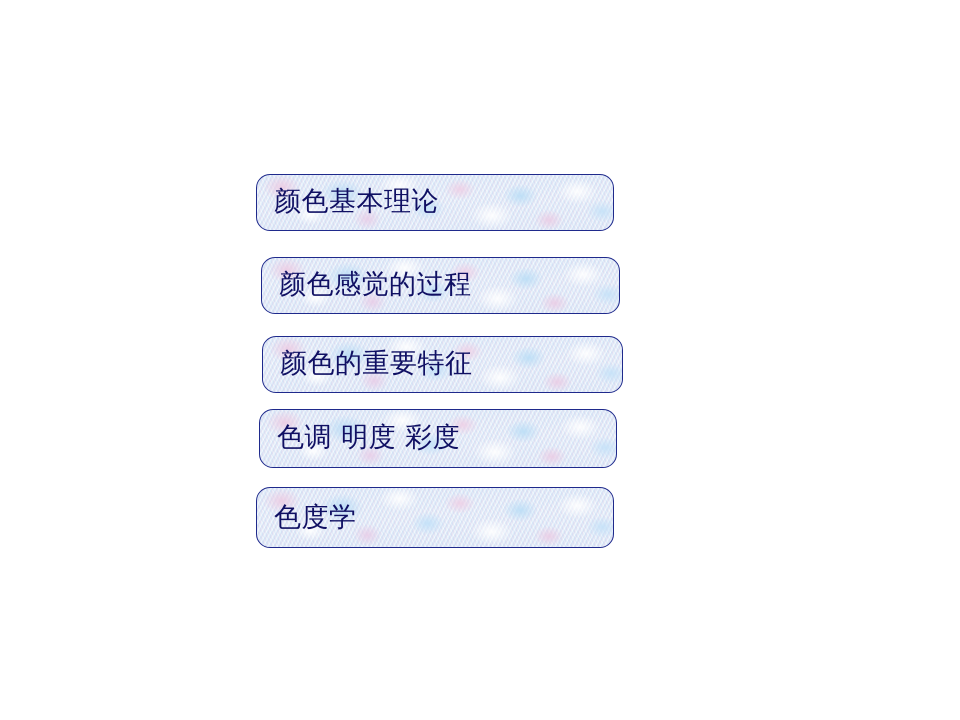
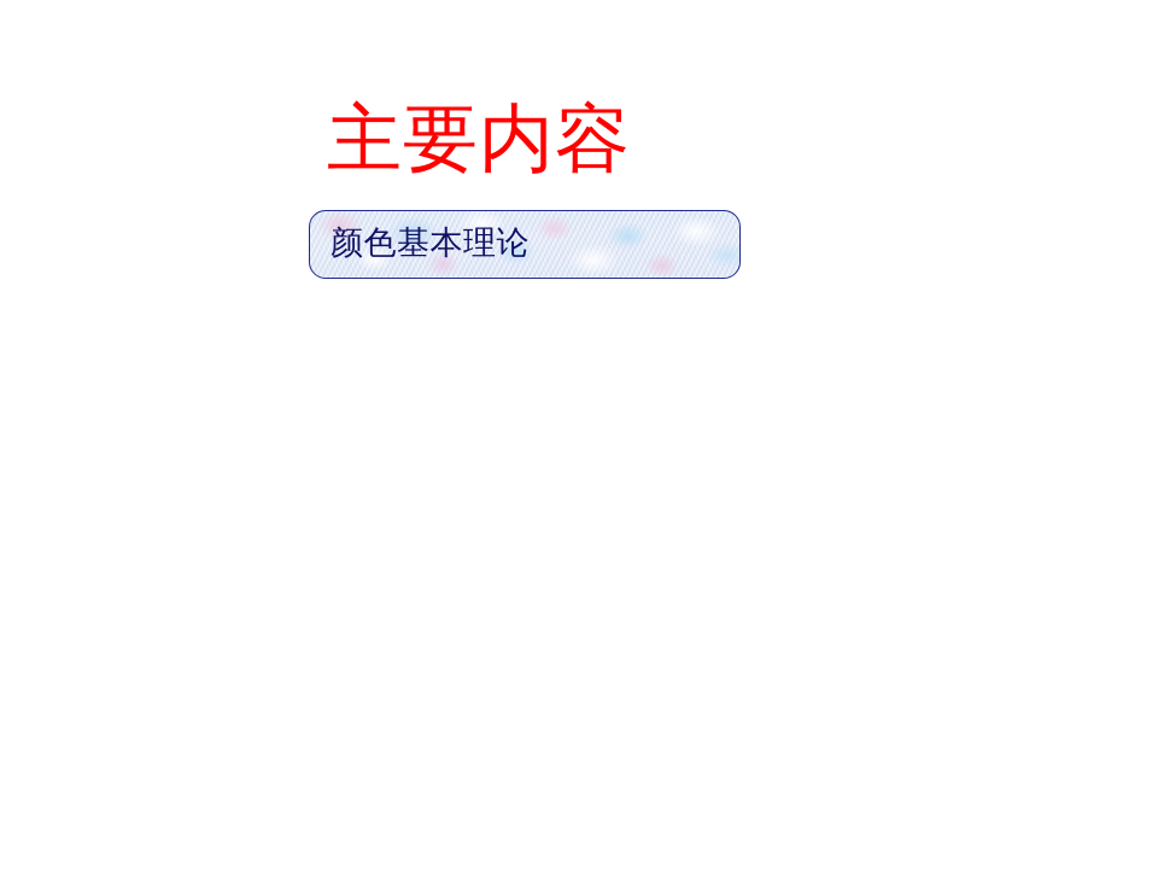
+ 主要内容
  颜色基本理论
- 颜色感觉的过程
- 颜色的重要特征
- 色调 明度 彩度
- 色度学
